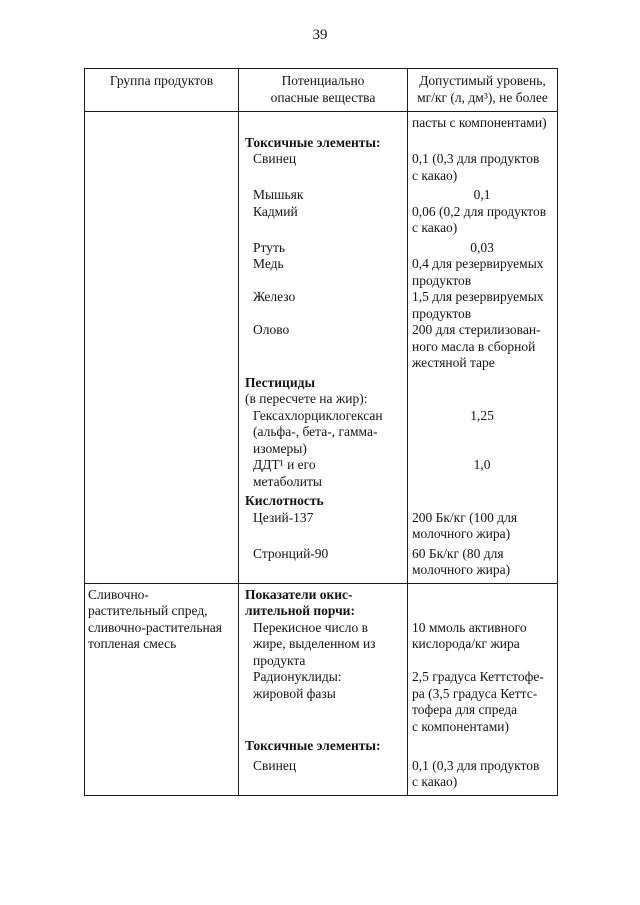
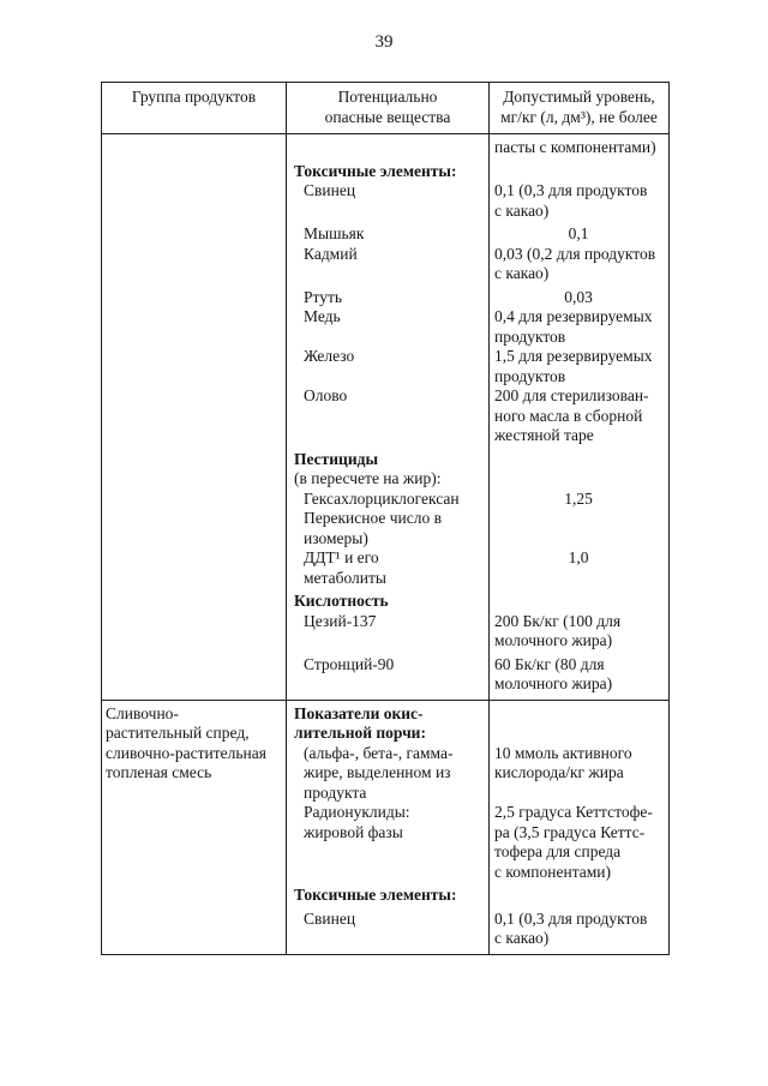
  39
  Группа продуктов
  Потенциально
  опасные вещества
  Допустимый уровень,
  мг/кг (л, дм³), не более
  пасты с компонентами)
  Токсичные элементы:
  Свинец
  0,1 (0,3 для продуктов
  с какао)
  Мышьяк
  0,1
  Кадмий
- 0,06 (0,2 для продуктов
+ 0,03 (0,2 для продуктов
  с какао)
  Ртуть
  0,03
  Медь
  0,4 для резервируемых
  продуктов
  Железо
  1,5 для резервируемых
  продуктов
  Олово
  200 для стерилизован-
  ного масла в сборной
  жестяной таре
  Пестициды
  (в пересчете на жир):
  Гексахлорциклогексан
- (альфа-, бета-, гамма-
+ Перекисное число в
  изомеры)
  1,25
  ДДТ¹ и его
  метаболиты
  1,0
  Кислотность
  Цезий-137
  200 Бк/кг (100 для
  молочного жира)
  Стронций-90
  60 Бк/кг (80 для
  молочного жира)
  Сливочно-
  растительный спред,
  сливочно-растительная
  топленая смесь
  Показатели окис-
  лительной порчи:
- Перекисное число в
+ (альфа-, бета-, гамма-
  жире, выделенном из
  продукта
  10 ммоль активного
  кислорода/кг жира
  Радионуклиды:
  жировой фазы
  2,5 градуса Кеттстофе-
  ра (3,5 градуса Кеттс-
  тофера для спреда
  с компонентами)
  Токсичные элементы:
  Свинец
  0,1 (0,3 для продуктов
  с какао)
